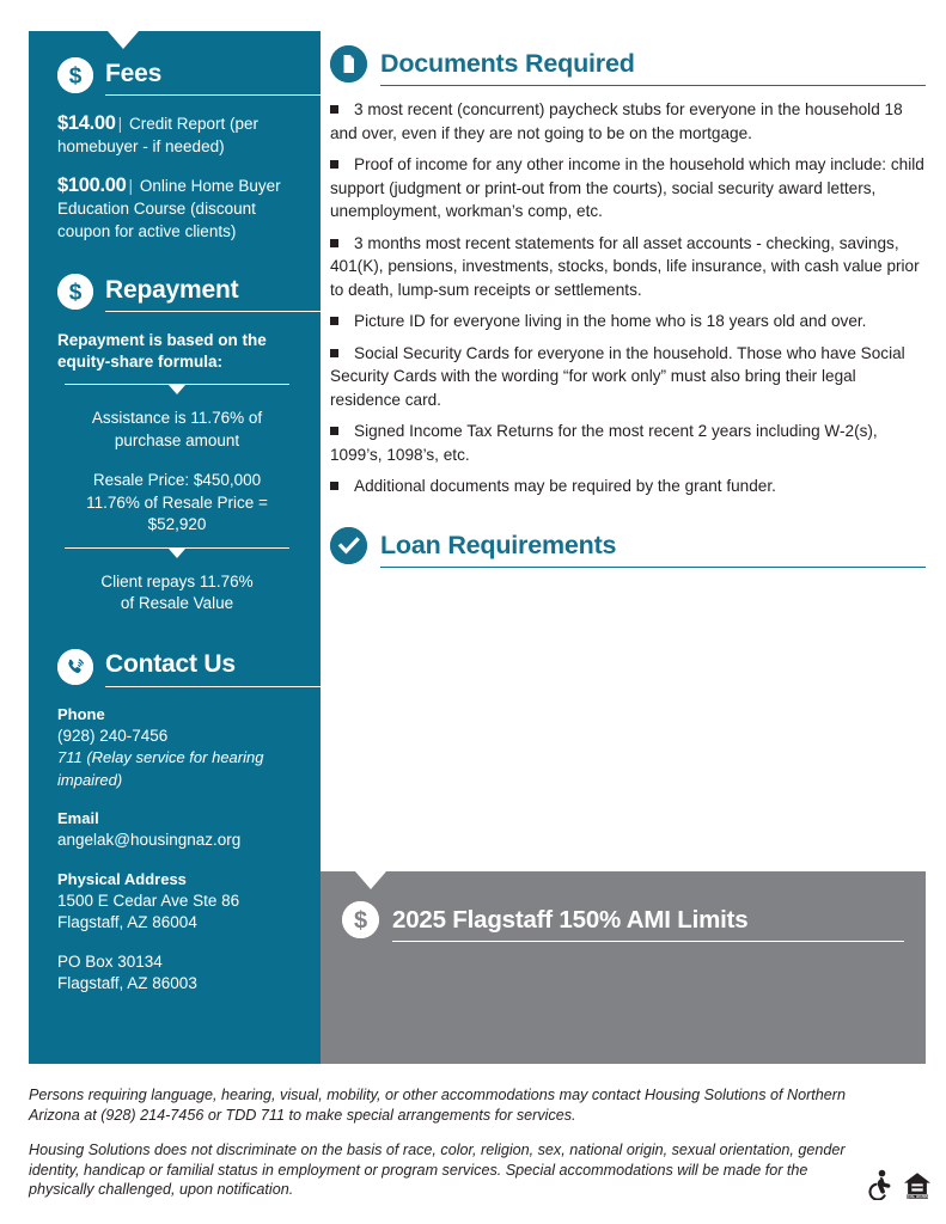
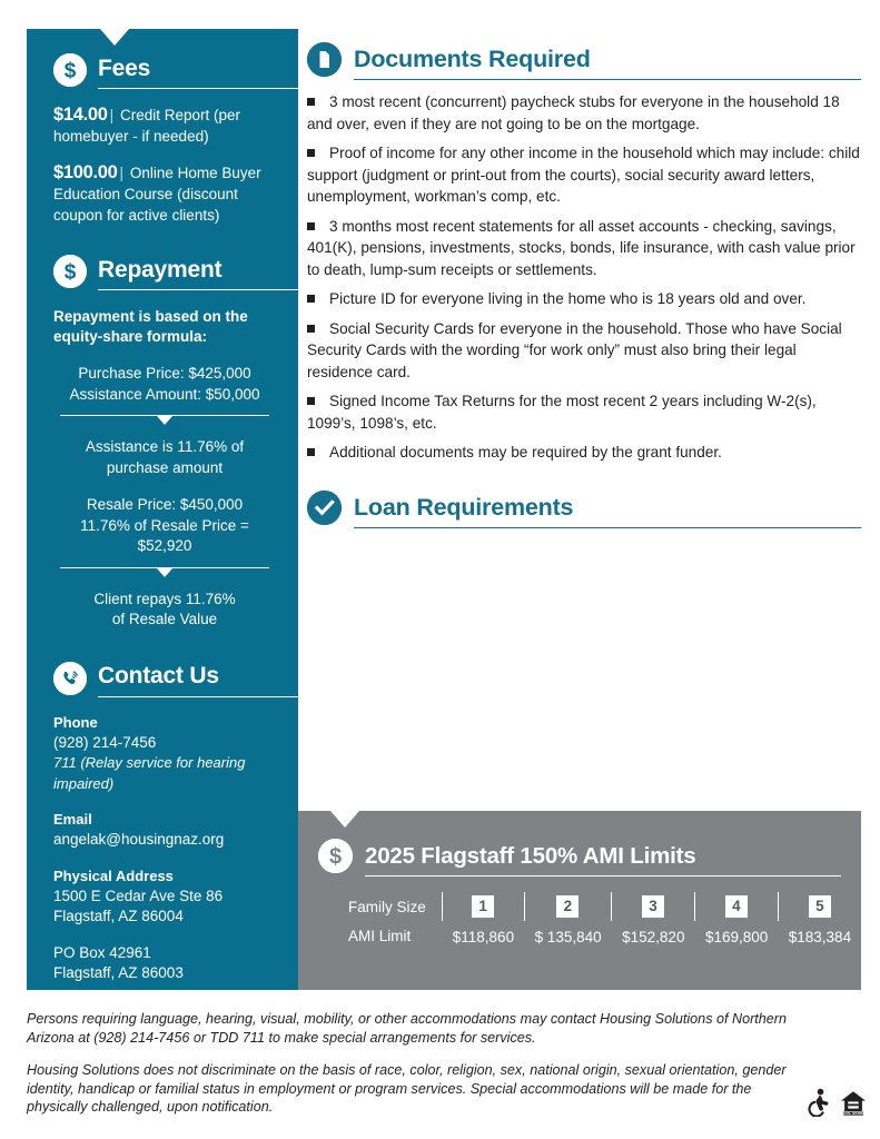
  $
  Fees
  $14.00 | Credit Report (per homebuyer - if needed)
  $100.00 | Online Home Buyer Education Course (discount coupon for active clients)
  $
  Repayment
  Repayment is based on the equity-share formula:
+ Purchase Price: $425,000
+ Assistance Amount: $50,000
  Assistance is 11.76% of
  purchase amount
  Resale Price: $450,000
  11.76% of Resale Price = $52,920
  Client repays 11.76%
  of Resale Value
  Contact Us
  Phone
- (928) 240-7456
+ (928) 214-7456
  711 (Relay service for hearing impaired)
  Email
  angelak@housingnaz.org
  Physical Address
  1500 E Cedar Ave Ste 86
  Flagstaff, AZ 86004
- PO Box 30134
+ PO Box 42961
  Flagstaff, AZ 86003
  Documents Required
  3 most recent (concurrent) paycheck stubs for everyone in the household 18 and over, even if they are not going to be on the mortgage.
  Proof of income for any other income in the household which may include: child support (judgment or print-out from the courts), social security award letters, unemployment, workman’s comp, etc.
  3 months most recent statements for all asset accounts - checking, savings, 401(K), pensions, investments, stocks, bonds, life insurance, with cash value prior to death, lump-sum receipts or settlements.
  Picture ID for everyone living in the home who is 18 years old and over.
  Social Security Cards for everyone in the household. Those who have Social Security Cards with the wording “for work only” must also bring their legal residence card.
  Signed Income Tax Returns for the most recent 2 years including W-2(s), 1099’s, 1098’s, etc.
  Additional documents may be required by the grant funder.
  Loan Requirements
  $
  2025 Flagstaff 150% AMI Limits
+ Family Size		1		2		3		4		5
+ AMI Limit		$118,860		$ 135,840		$152,820		$169,800		$183,384
  Persons requiring language, hearing, visual, mobility, or other accommodations may contact Housing Solutions of Northern Arizona at (928) 214-7456 or TDD 711 to make special arrangements for services.
  Housing Solutions does not discriminate on the basis of race, color, religion, sex, national origin, sexual orientation, gender identity, handicap or familial status in employment or program services. Special accommodations will be made for the physically challenged, upon notification.
